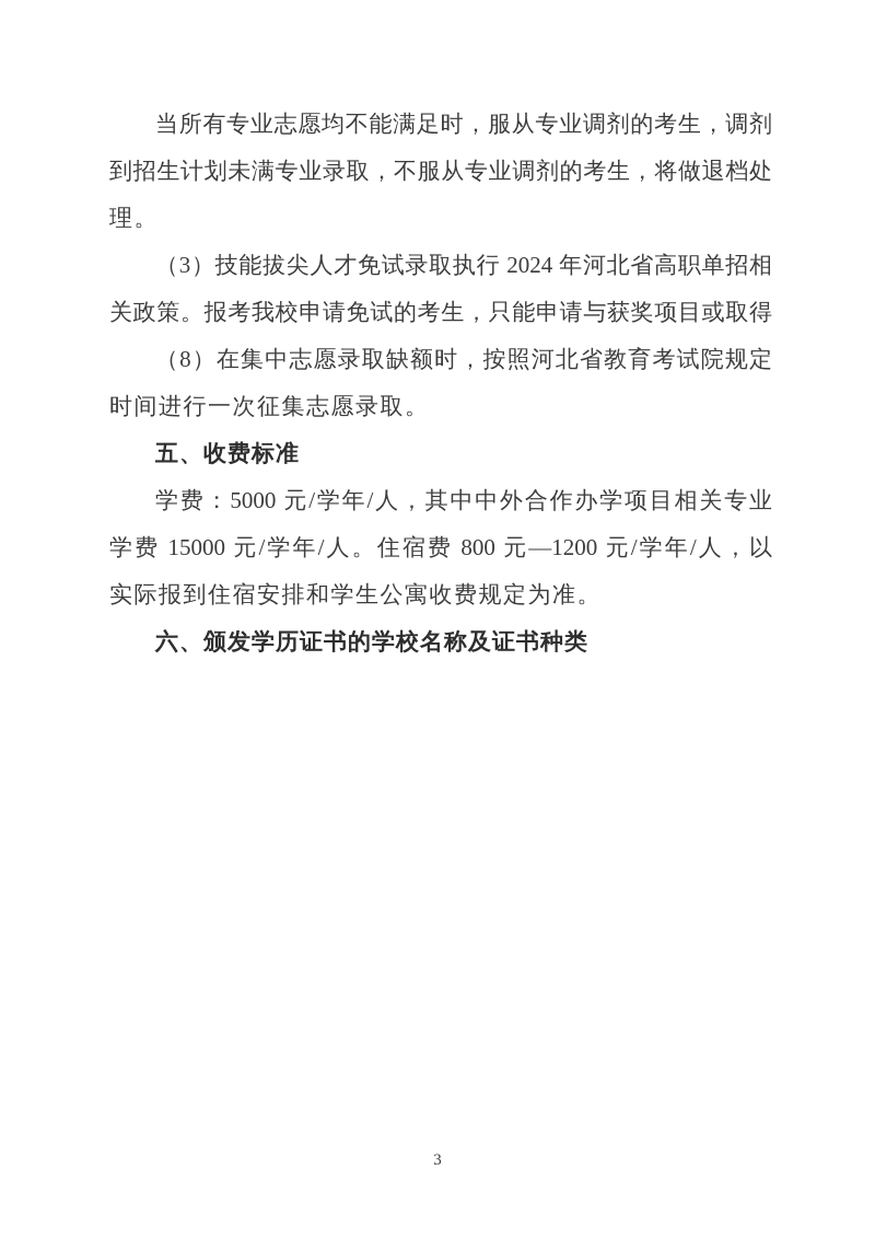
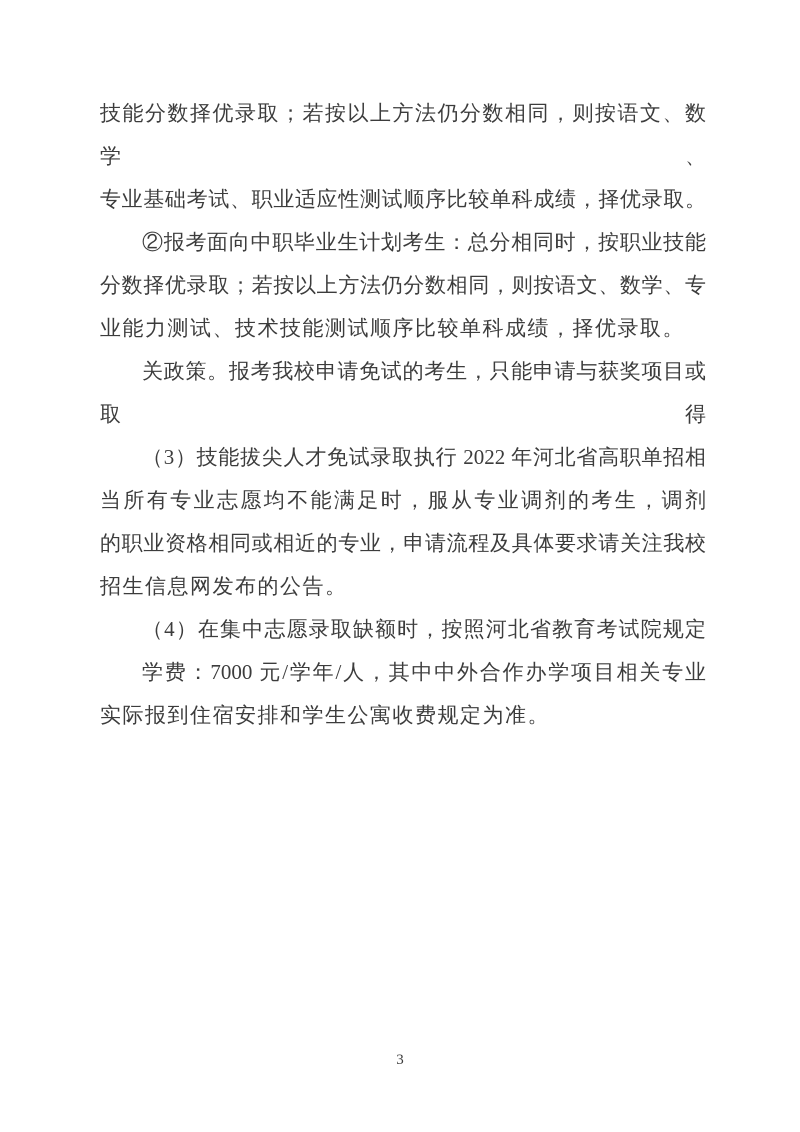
+ 技能分数择优录取；若按以上方法仍分数相同，则按语文、数学、
+ 专业基础考试、职业适应性测试顺序比较单科成绩，择优录取。
+ ②报考面向中职毕业生计划考生：总分相同时，按职业技能
+ 分数择优录取；若按以上方法仍分数相同，则按语文、数学、专
+ 业能力测试、技术技能测试顺序比较单科成绩，择优录取。
- 当所有专业志愿均不能满足时，服从专业调剂的考生，调剂
+ 关政策。报考我校申请免试的考生，只能申请与获奖项目或取得
- 到招生计划未满专业录取，不服从专业调剂的考生，将做退档处
- 理。
- （3）技能拔尖人才免试录取执行 2024 年河北省高职单招相
+ （3）技能拔尖人才免试录取执行 2022 年河北省高职单招相
- 关政策。报考我校申请免试的考生，只能申请与获奖项目或取得
+ 当所有专业志愿均不能满足时，服从专业调剂的考生，调剂
+ 的职业资格相同或相近的专业，申请流程及具体要求请关注我校
+ 招生信息网发布的公告。
- （8）在集中志愿录取缺额时，按照河北省教育考试院规定
+ （4）在集中志愿录取缺额时，按照河北省教育考试院规定
- 时间进行一次征集志愿录取。
- 五、收费标准
- 学费：5000 元/学年/人，其中中外合作办学项目相关专业
+ 学费：7000 元/学年/人，其中中外合作办学项目相关专业
- 学费 15000 元/学年/人。住宿费 800 元—1200 元/学年/人，以
  实际报到住宿安排和学生公寓收费规定为准。
- 六、颁发学历证书的学校名称及证书种类
  3
